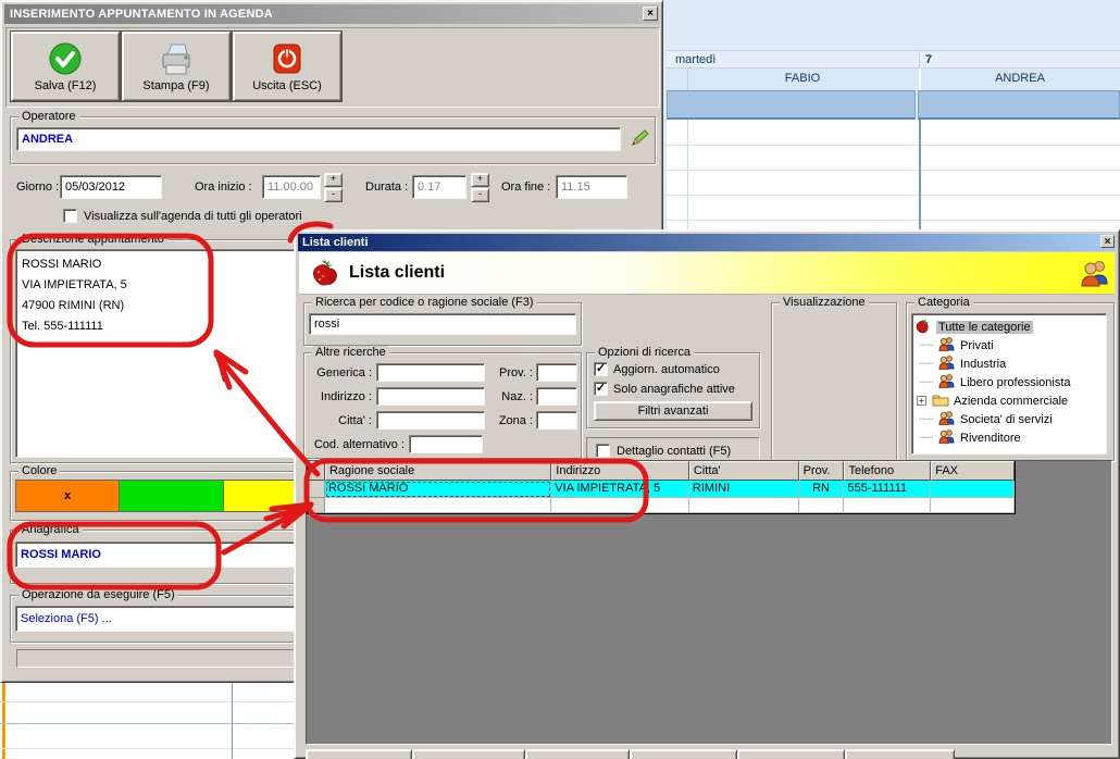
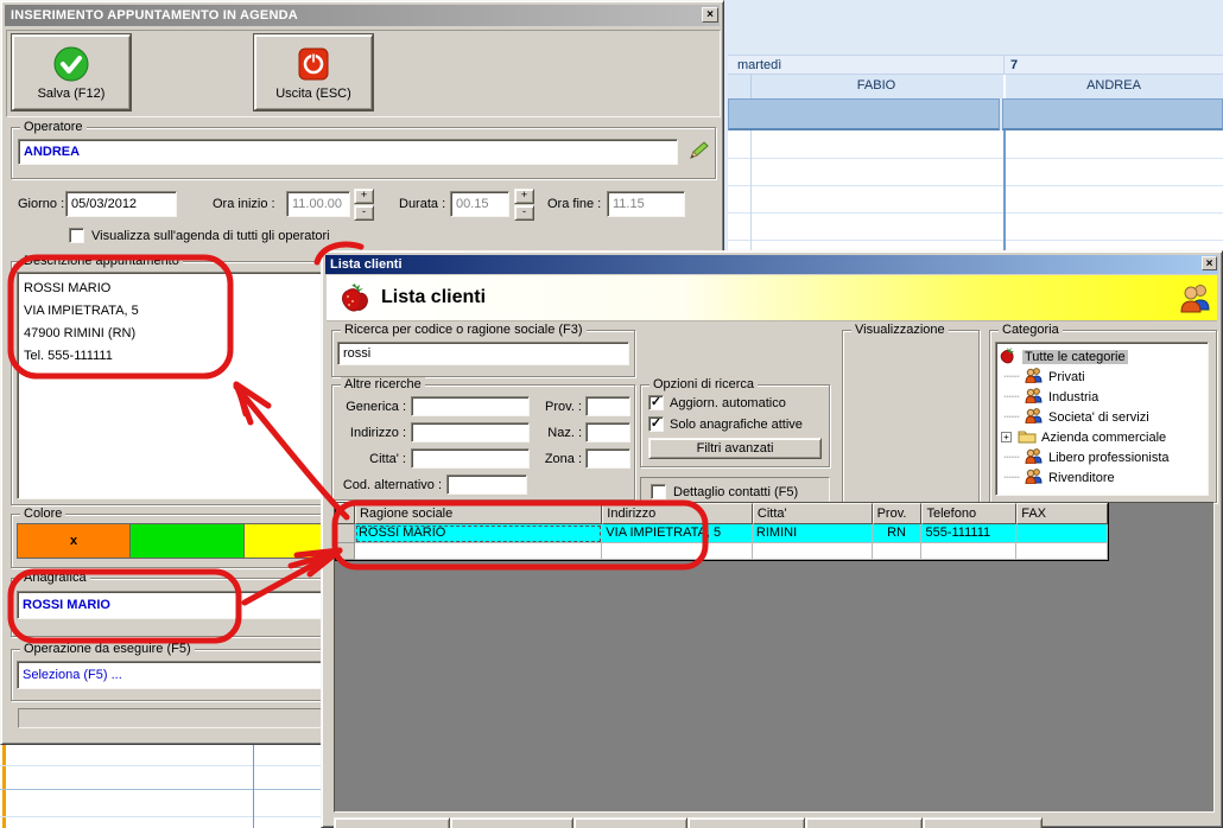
  martedì
  7
  FABIO
  ANDREA
  INSERIMENTO APPUNTAMENTO IN AGENDA
  ×
  Salva (F12)
- Stampa (F9)
  Uscita (ESC)
  Operatore
  ANDREA
  Giorno :
  05/03/2012
  Ora inizio :
  11.00.00
  +
  -
  Durata :
- 0.17
+ 00.15
  +
  -
  Ora fine :
  11.15
  Visualizza sull'agenda di tutti gli operatori
  escrizione appuntamento
  ROSSI MARIO
  VIA IMPIETRATA, 5
  47900 RIMINI (RN)
  Tel. 555-111111
  Colore
  x
  Anagrafica
  ROSSI MARIO
  Operazione da eseguire (F5)
  Seleziona (F5) ...
  Lista clienti
  ×
  Lista clienti
  Ricerca per codice o ragione sociale (F3)
  rossi
  Altre ricerche
  Generica :
  Indirizzo :
  Citta' :
  Cod. alternativo :
  Prov. :
  Naz. :
  Zona :
  Opzioni di ricerca
  ✓
  Aggiorn. automatico
  ✓
  Solo anagrafiche attive
  Filtri avanzati
  Dettaglio contatti (F5)
  Visualizzazione
  Categoria
  Tutte le categorie
  ┄┄
  Privati
  ┄┄
  Industria
  ┄┄
- Libero professionista
+ Societa' di servizi
  +
  Azienda commerciale
  ┄┄
- Societa' di servizi
+ Libero professionista
  ┄┄
  Rivenditore
  Ragione sociale
  Indirizzo
  Citta'
  Prov.
  Telefono
  FAX
  ROSSI MARIO
  VIA IMPIETRATA 5
  RIMINI
  RN
  555-111111
